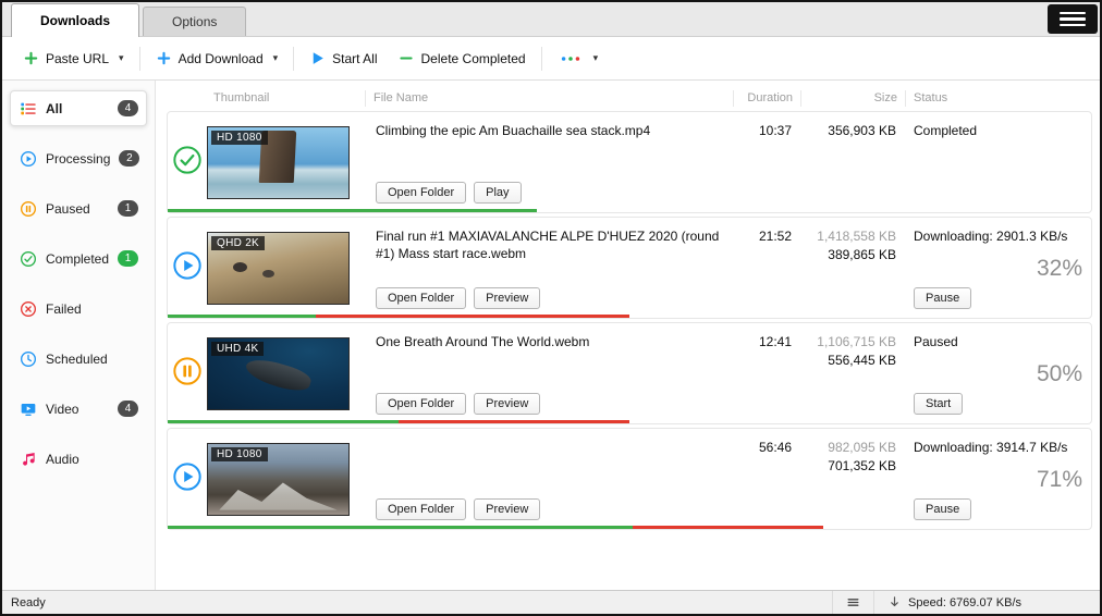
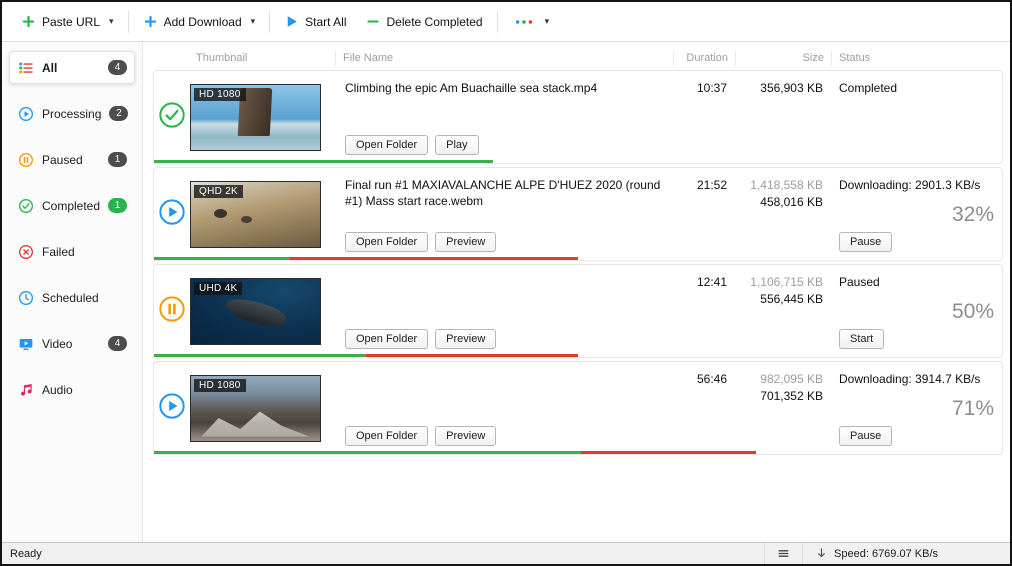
- Downloads
- Options
  Paste URL
  ▾
  Add Download
  ▾
  Start All
  Delete Completed
  ▾
  All
  4
  Processing
  2
  Paused
  1
  Completed
  1
  Failed
  Scheduled
  Video
  4
  Audio
  Thumbnail
  File Name
  Duration
  Size
  Status
  HD 1080
  Climbing the epic Am Buachaille sea stack.mp4
  Open Folder
  Play
  10:37
  356,903 KB
  Completed
  QHD 2K
  Final run #1 MAXIAVALANCHE ALPE D'HUEZ 2020 (round #1) Mass start race.webm
  Open Folder
  Preview
  21:52
  1,418,558 KB
- 389,865 KB
+ 458,016 KB
  Downloading: 2901.3 KB/s
  32%
  Pause
  UHD 4K
- One Breath Around The World.webm
  Open Folder
  Preview
  12:41
  1,106,715 KB
  556,445 KB
  Paused
  50%
  Start
  HD 1080
  Open Folder
  Preview
  56:46
  982,095 KB
  701,352 KB
  Downloading: 3914.7 KB/s
  71%
  Pause
  Ready
  Speed: 6769.07 KB/s
